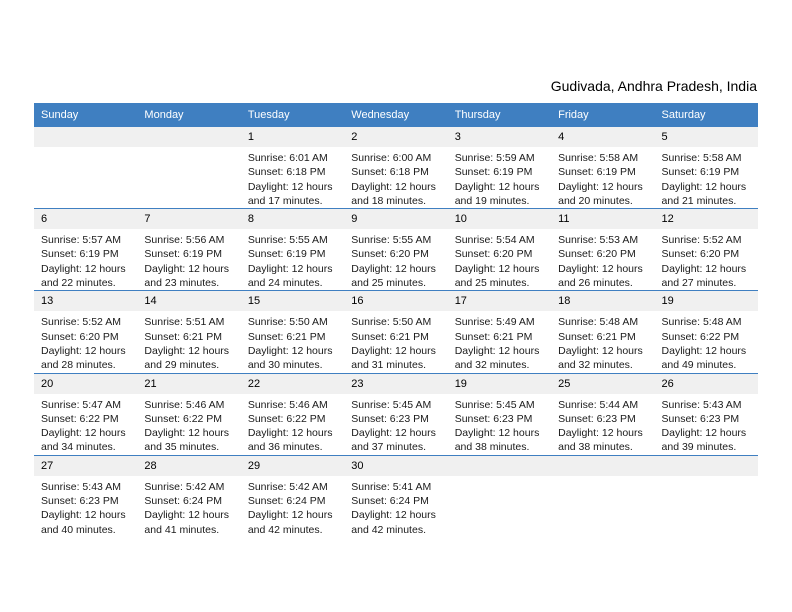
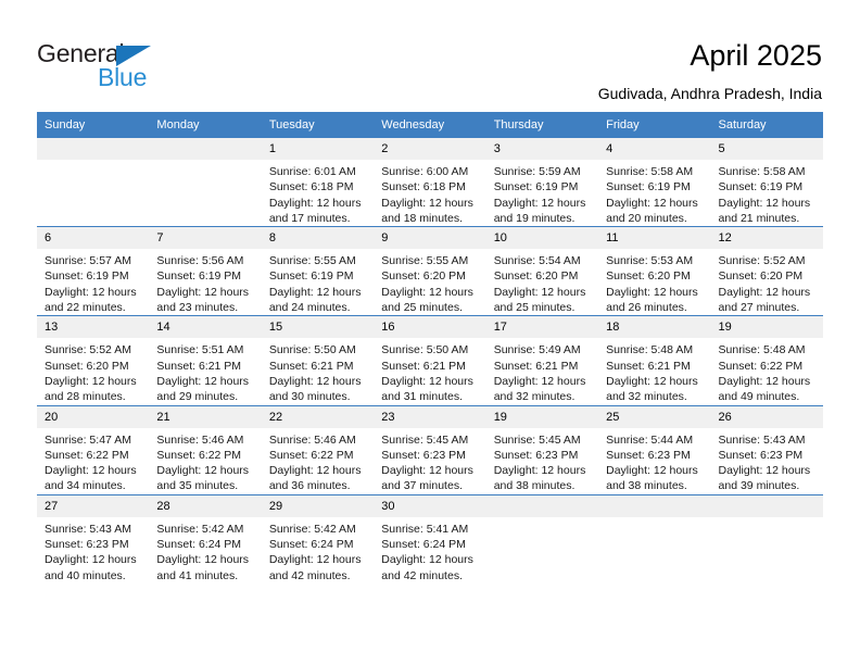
+ General
+ Blue
+ April 2025
  Gudivada, Andhra Pradesh, India
  Sunday	Monday	Tuesday	Wednesday	Thursday	Friday	Saturday
  		1Sunrise: 6:01 AMSunset: 6:18 PMDaylight: 12 hoursand 17 minutes.	2Sunrise: 6:00 AMSunset: 6:18 PMDaylight: 12 hoursand 18 minutes.	3Sunrise: 5:59 AMSunset: 6:19 PMDaylight: 12 hoursand 19 minutes.	4Sunrise: 5:58 AMSunset: 6:19 PMDaylight: 12 hoursand 20 minutes.	5Sunrise: 5:58 AMSunset: 6:19 PMDaylight: 12 hoursand 21 minutes.
  6Sunrise: 5:57 AMSunset: 6:19 PMDaylight: 12 hoursand 22 minutes.	7Sunrise: 5:56 AMSunset: 6:19 PMDaylight: 12 hoursand 23 minutes.	8Sunrise: 5:55 AMSunset: 6:19 PMDaylight: 12 hoursand 24 minutes.	9Sunrise: 5:55 AMSunset: 6:20 PMDaylight: 12 hoursand 25 minutes.	10Sunrise: 5:54 AMSunset: 6:20 PMDaylight: 12 hoursand 25 minutes.	11Sunrise: 5:53 AMSunset: 6:20 PMDaylight: 12 hoursand 26 minutes.	12Sunrise: 5:52 AMSunset: 6:20 PMDaylight: 12 hoursand 27 minutes.
  13Sunrise: 5:52 AMSunset: 6:20 PMDaylight: 12 hoursand 28 minutes.	14Sunrise: 5:51 AMSunset: 6:21 PMDaylight: 12 hoursand 29 minutes.	15Sunrise: 5:50 AMSunset: 6:21 PMDaylight: 12 hoursand 30 minutes.	16Sunrise: 5:50 AMSunset: 6:21 PMDaylight: 12 hoursand 31 minutes.	17Sunrise: 5:49 AMSunset: 6:21 PMDaylight: 12 hoursand 32 minutes.	18Sunrise: 5:48 AMSunset: 6:21 PMDaylight: 12 hoursand 32 minutes.	19Sunrise: 5:48 AMSunset: 6:22 PMDaylight: 12 hoursand 49 minutes.
  20Sunrise: 5:47 AMSunset: 6:22 PMDaylight: 12 hoursand 34 minutes.	21Sunrise: 5:46 AMSunset: 6:22 PMDaylight: 12 hoursand 35 minutes.	22Sunrise: 5:46 AMSunset: 6:22 PMDaylight: 12 hoursand 36 minutes.	23Sunrise: 5:45 AMSunset: 6:23 PMDaylight: 12 hoursand 37 minutes.	19Sunrise: 5:45 AMSunset: 6:23 PMDaylight: 12 hoursand 38 minutes.	25Sunrise: 5:44 AMSunset: 6:23 PMDaylight: 12 hoursand 38 minutes.	26Sunrise: 5:43 AMSunset: 6:23 PMDaylight: 12 hoursand 39 minutes.
  27Sunrise: 5:43 AMSunset: 6:23 PMDaylight: 12 hoursand 40 minutes.	28Sunrise: 5:42 AMSunset: 6:24 PMDaylight: 12 hoursand 41 minutes.	29Sunrise: 5:42 AMSunset: 6:24 PMDaylight: 12 hoursand 42 minutes.	30Sunrise: 5:41 AMSunset: 6:24 PMDaylight: 12 hoursand 42 minutes.
